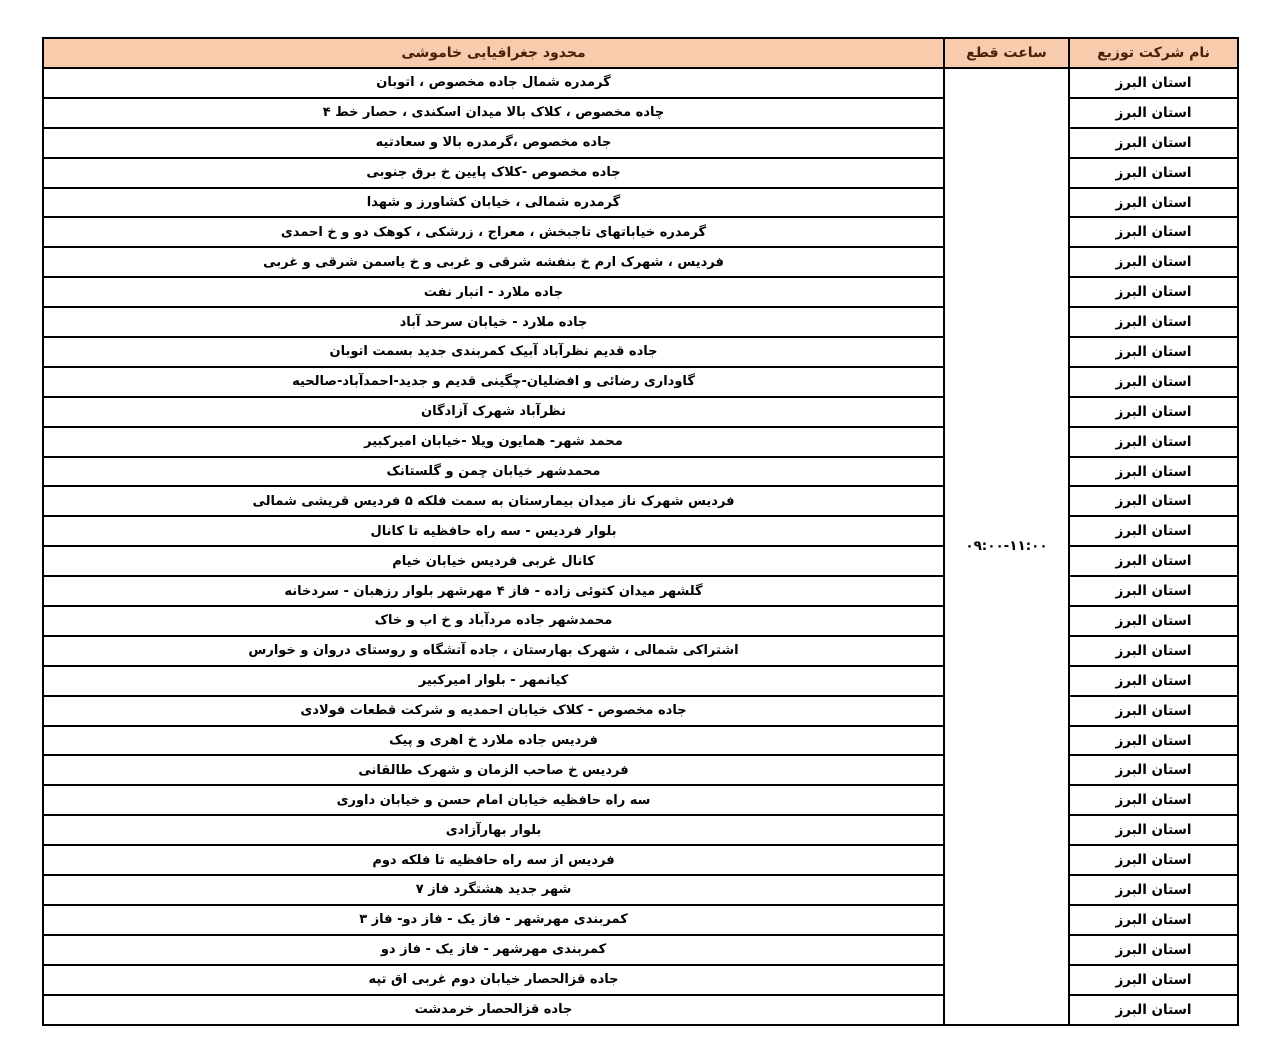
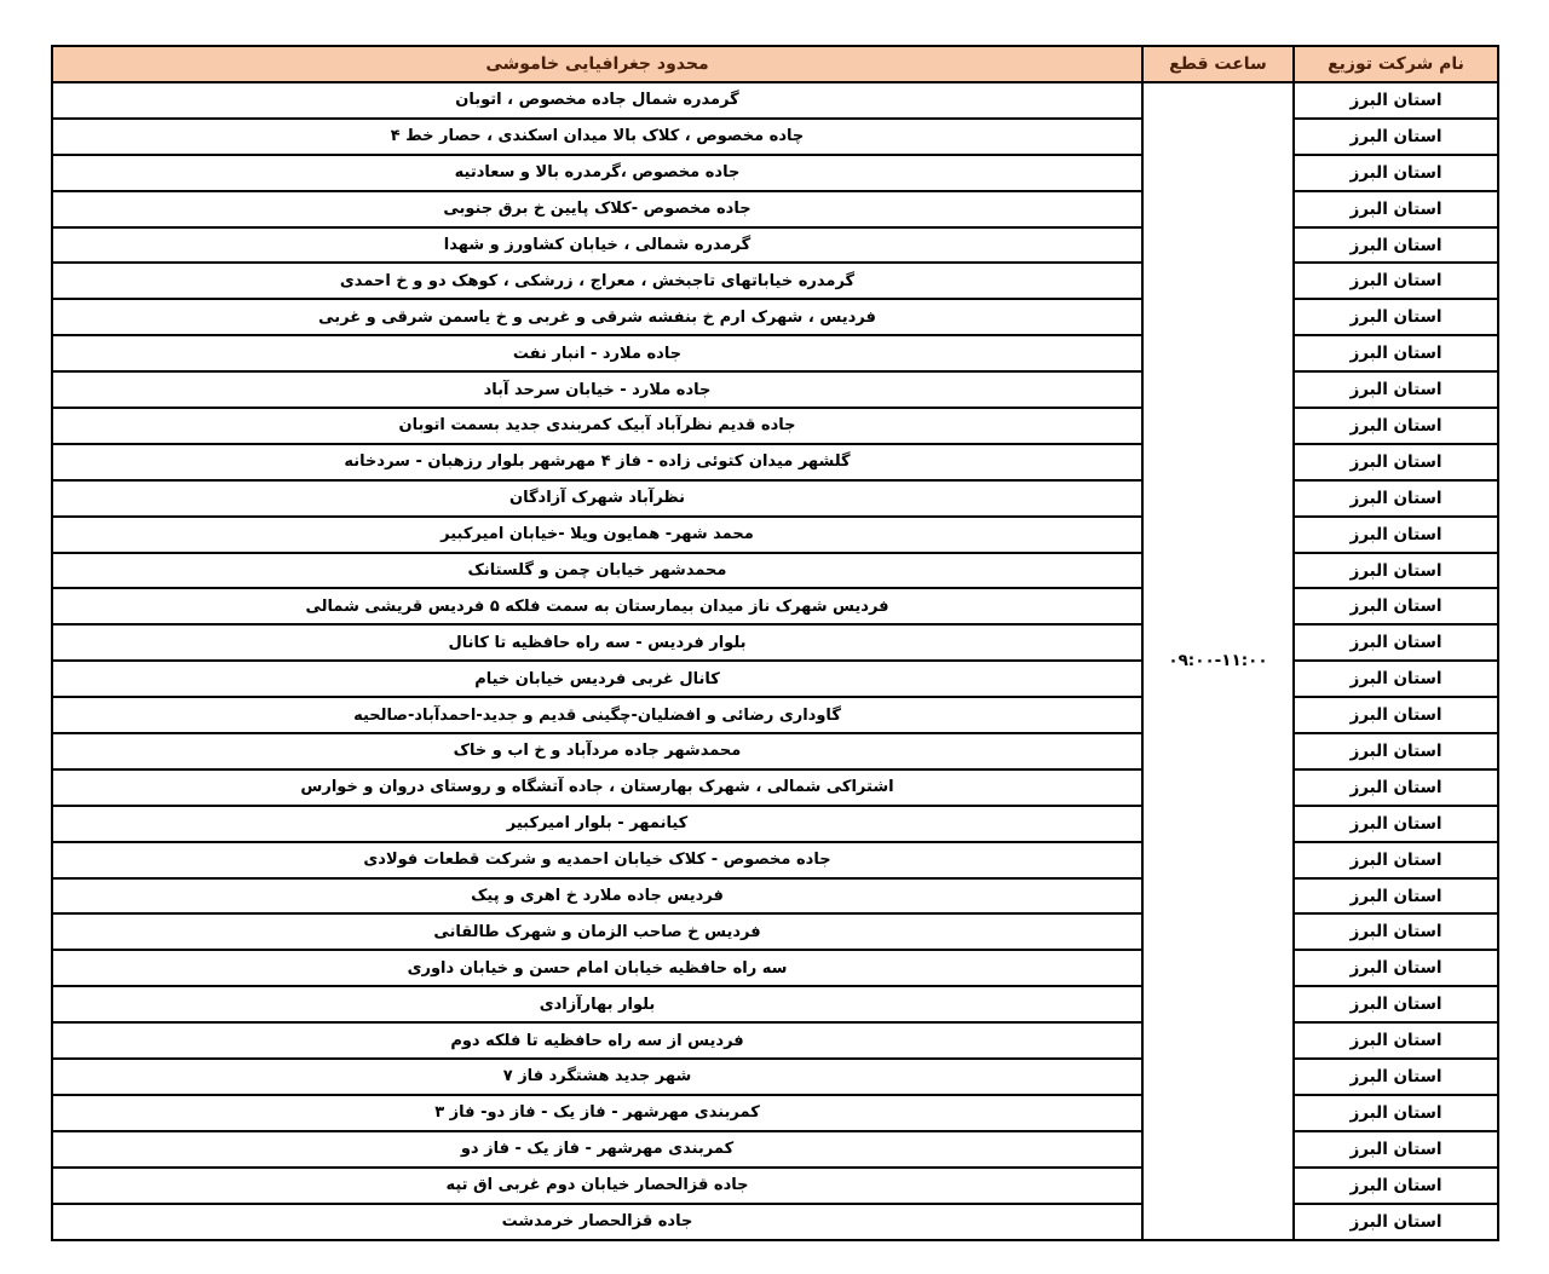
  نام شرکت توزیع	ساعت قطع	محدود جغرافیایی خاموشی
  استان البرز	۰۹:۰۰-۱۱:۰۰	گرمدره شمال جاده مخصوص ، اتوبان
  استان البرز	چاده مخصوص ، کلاک بالا میدان اسکندی ، حصار خط ۴
  استان البرز	جاده مخصوص ،گرمدره بالا و سعادتیه
  استان البرز	جاده مخصوص -کلاک پایین خ برق جنوبی
  استان البرز	گرمدره شمالی ، خیابان کشاورز و شهدا
  استان البرز	گرمدره خیاباتهای تاجبخش ، معراج ، زرشکی ، کوهک دو و خ احمدی
  استان البرز	فردیس ، شهرک ارم خ بنفشه شرقی و غربی و خ یاسمن شرقی و غربی
  استان البرز	جاده ملارد - انبار نفت
  استان البرز	جاده ملارد - خیابان سرحد آباد
  استان البرز	جاده قدیم نظرآباد آبیک کمربندی جدید بسمت اتوبان
- استان البرز	گاوداری رضائی و افضلیان-چگینی قدیم و جدید-احمدآباد-صالحیه
+ استان البرز	گلشهر میدان کتوئی زاده - فاز ۴ مهرشهر بلوار رزهبان - سردخانه
  استان البرز	نظرآباد شهرک آزادگان
  استان البرز	محمد شهر- همایون ویلا -خیابان امیرکبیر
  استان البرز	محمدشهر خیابان چمن و گلستانک
  استان البرز	فردیس شهرک ناز میدان بیمارستان به سمت فلکه ۵ فردیس قریشی شمالی
  استان البرز	بلوار فردیس - سه راه حافظیه تا کانال
  استان البرز	کانال غربی فردیس خیابان خیام
- استان البرز	گلشهر میدان کتوئی زاده - فاز ۴ مهرشهر بلوار رزهبان - سردخانه
+ استان البرز	گاوداری رضائی و افضلیان-چگینی قدیم و جدید-احمدآباد-صالحیه
  استان البرز	محمدشهر جاده مردآباد و خ اب و خاک
  استان البرز	اشتراکی شمالی ، شهرک بهارستان ، جاده آتشگاه و روستای دروان و خوارس
  استان البرز	کیانمهر - بلوار امیرکبیر
  استان البرز	جاده مخصوص - کلاک خیابان احمدیه و شرکت قطعات فولادی
  استان البرز	فردیس جاده ملارد خ اهری و پیک
  استان البرز	فردیس خ صاحب الزمان و شهرک طالقانی
  استان البرز	سه راه حافظیه خیابان امام حسن و خیابان داوری
  استان البرز	بلوار بهارآزادی
  استان البرز	فردیس از سه راه حافظیه تا فلکه دوم
  استان البرز	شهر جدید هشتگرد فاز ۷
  استان البرز	کمربندی مهرشهر - فاز یک - فاز دو- فاز ۳
  استان البرز	کمربندی مهرشهر - فاز یک - فاز دو
  استان البرز	جاده قزالحصار خیابان دوم غربی اق تپه
  استان البرز	جاده قزالحصار خرمدشت
